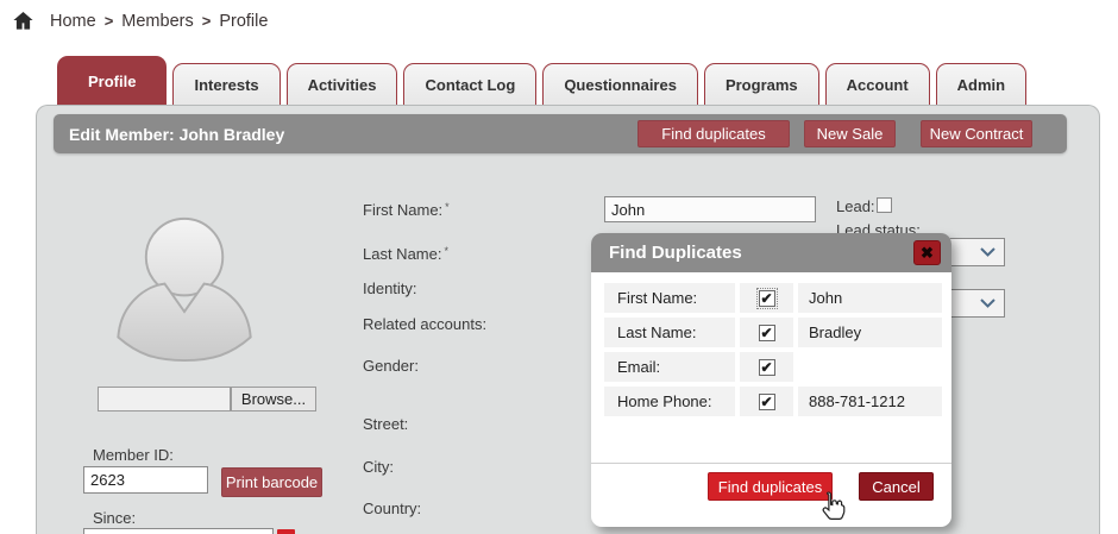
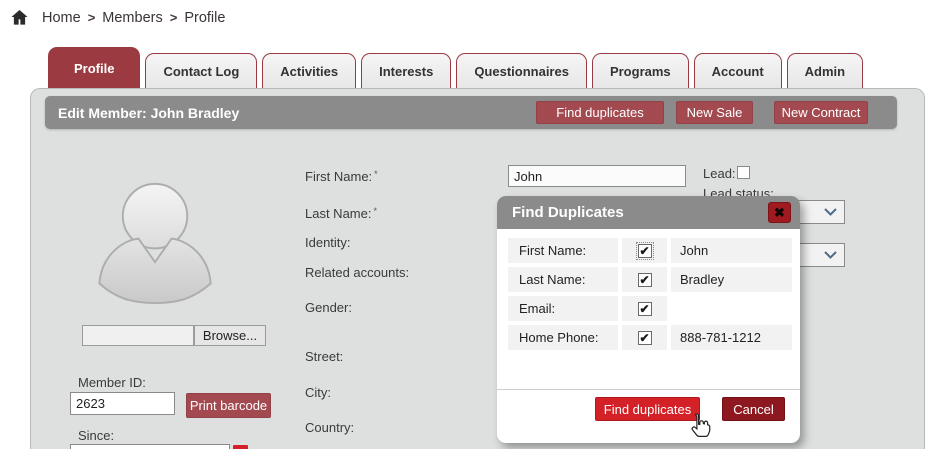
  Home
  >
  Members
  >
  Profile
  Profile
- Interests
+ Contact Log
  Activities
- Contact Log
+ Interests
  Questionnaires
  Programs
  Account
  Admin
  Edit Member: John Bradley
  Find duplicates
  New Sale
  New Contract
  Browse...
  Member ID:
  2623
  Print barcode
  Since:
  First Name: *
  Last Name: *
  Identity:
  Related accounts:
  Gender:
  Street:
  City:
  Country:
  John
  Lead:
  Lead status:
  Find Duplicates
  ✖
  First Name:
  ✔
  John
  Last Name:
  ✔
  Bradley
  Email:
  ✔
  Home Phone:
  ✔
  888-781-1212
  Find duplicates
  Cancel
